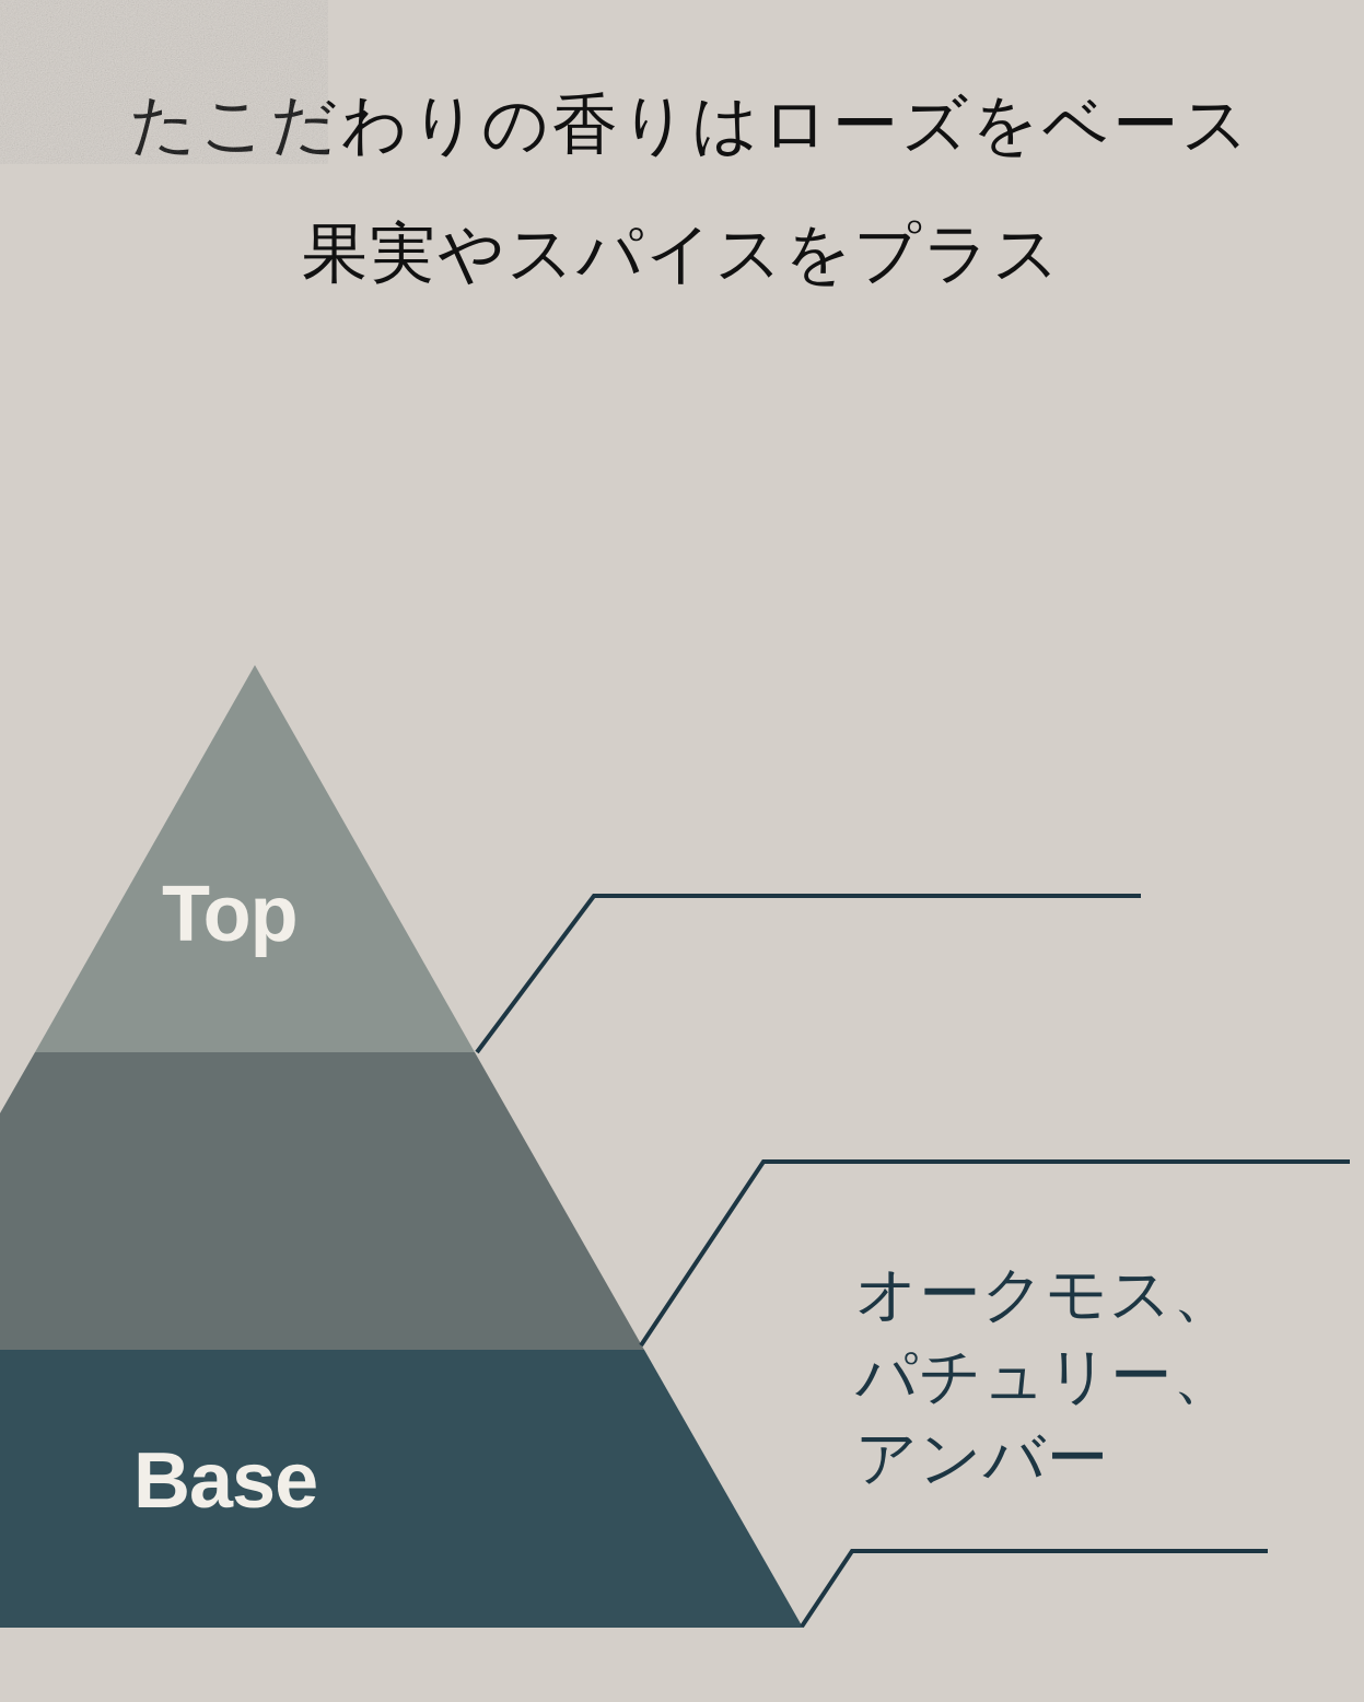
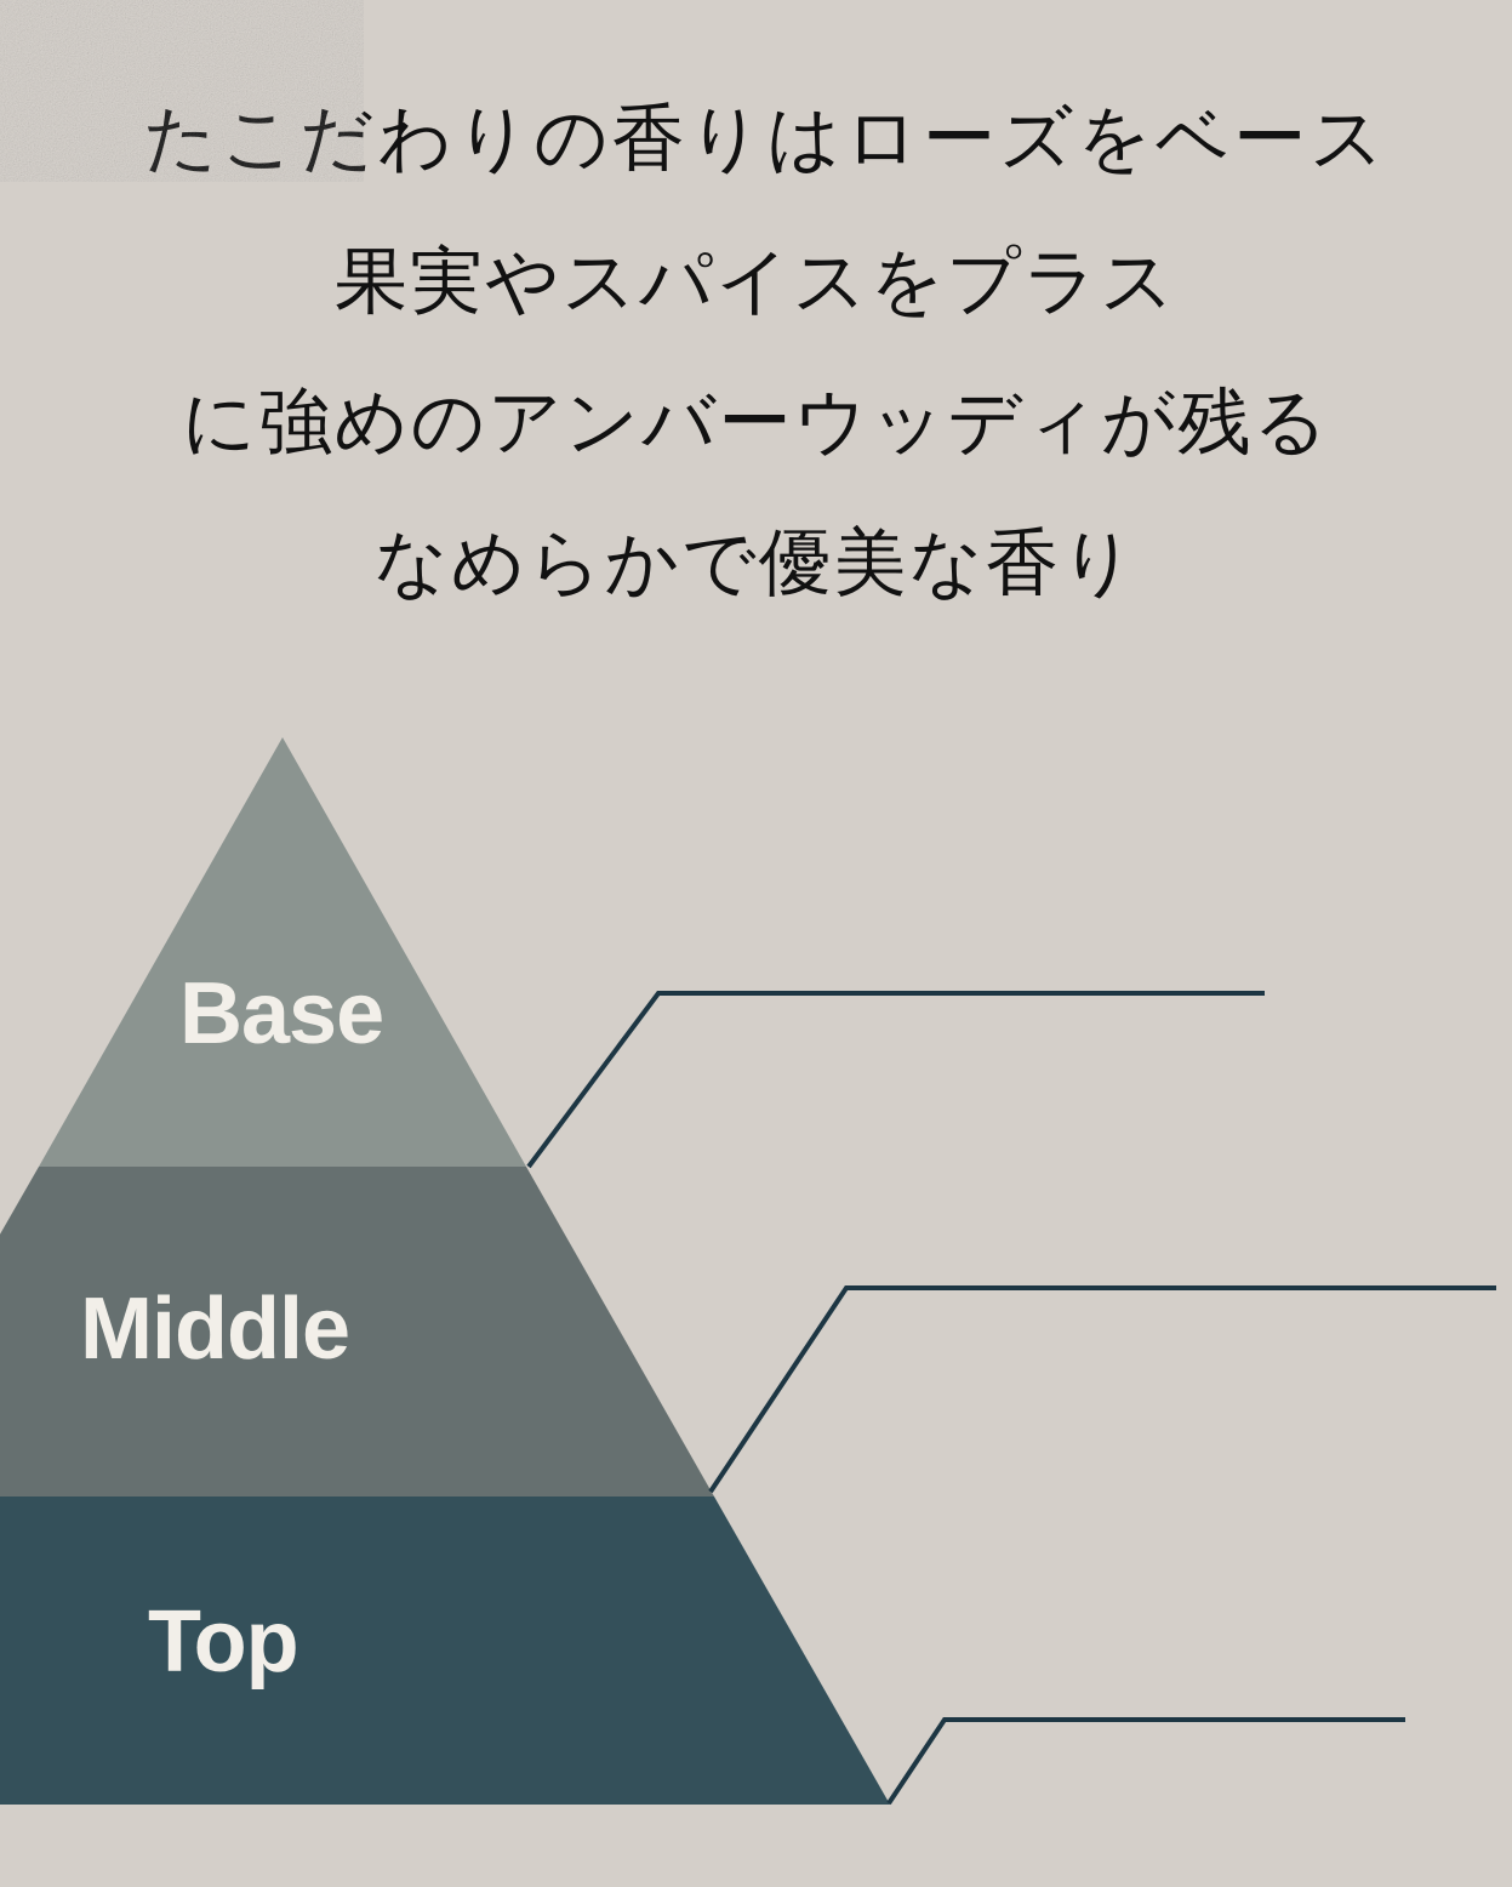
  たこだわりの香りはローズをベース
  果実やスパイスをプラス
+ に強めのアンバーウッディが残る
+ なめらかで優美な香り
- Top
+ Base
+ Middle
- Base
+ Top
- オークモス、
- パチュリー、
- アンバー
